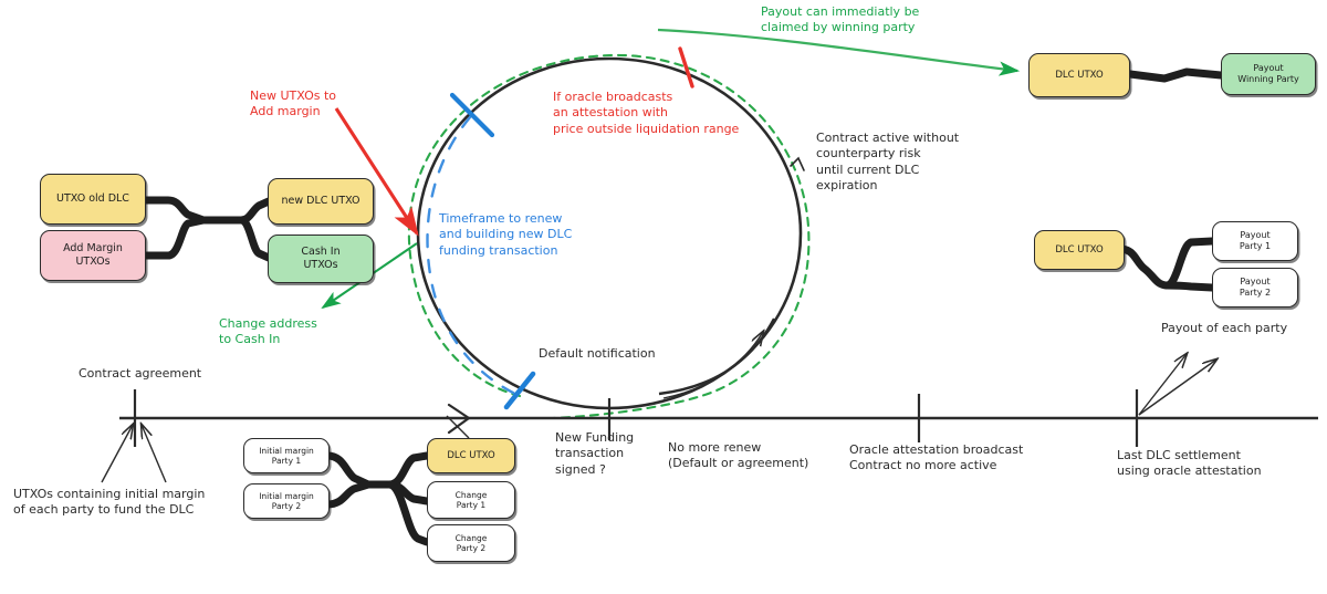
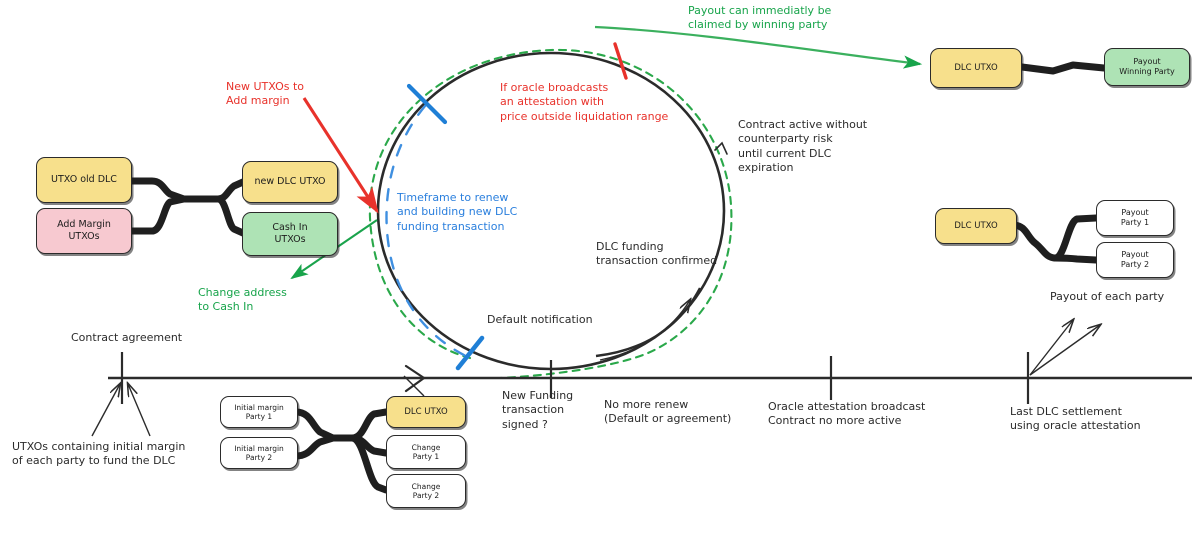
  UTXO old DLC
  Add Margin
  UTXOs
  new DLC UTXO
  Cash In
  UTXOs
  DLC UTXO
  Payout
  Winning Party
  DLC UTXO
  Payout
  Party 1
  Payout
  Party 2
  Initial margin
  Party 1
  Initial margin
  Party 2
  DLC UTXO
  Change
  Party 1
  Change
  Party 2
  New UTXOs to
  Add margin
  Change address
  to Cash In
  If oracle broadcasts
  an attestation with
  price outside liquidation range
  Timeframe to renew
  and building new DLC
  funding transaction
  Contract active without
  counterparty risk
  until current DLC
  expiration
+ DLC funding
+ transaction confirmed
  Default notification
  Payout can immediatly be
  claimed by winning party
  Payout of each party
  Contract agreement
  UTXOs containing initial margin
  of each party to fund the DLC
  New Funding
  transaction
  signed ?
  No more renew
  (Default or agreement)
  Oracle attestation broadcast
  Contract no more active
  Last DLC settlement
  using oracle attestation
